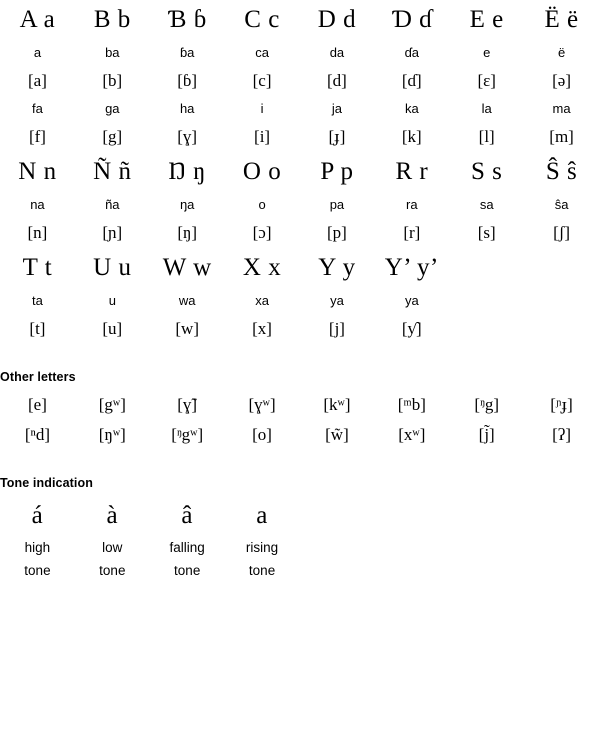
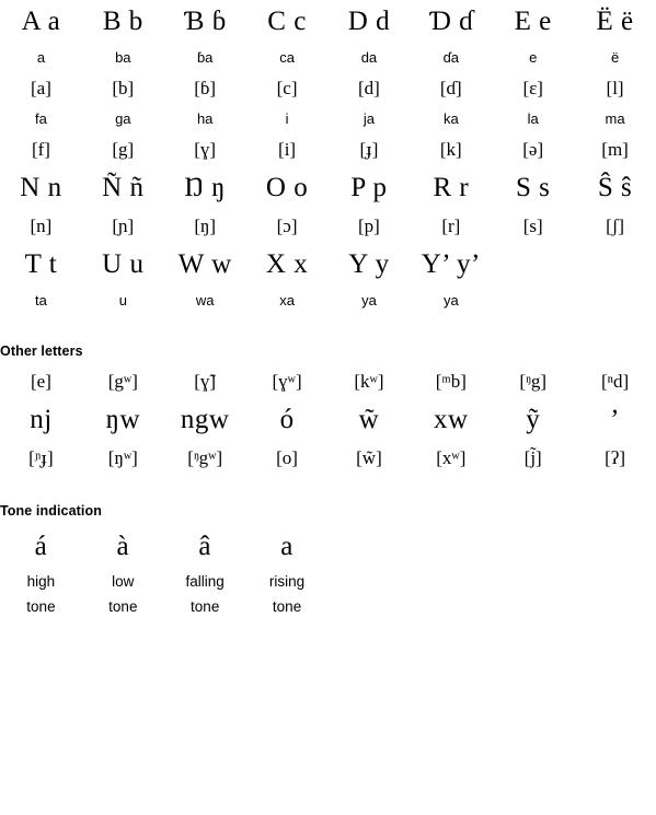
  A a	B b	Ɓ ɓ	C c	D d	Ɗ ɗ	E e	Ë ë
  a	ba	ɓa	ca	da	ɗa	e	ë
- [a]	[b]	[ɓ]	[c]	[d]	[ɗ]	[ɛ]	[ə]
+ [a]	[b]	[ɓ]	[c]	[d]	[ɗ]	[ɛ]	[l]
  fa	ga	ha	i	ja	ka	la	ma
- [f]	[g]	[ɣ]	[i]	[ɟ]	[k]	[l]	[m]
+ [f]	[g]	[ɣ]	[i]	[ɟ]	[k]	[ə]	[m]
  N n	Ñ ñ	Ŋ ŋ	O o	P p	R r	S s	Ŝ ŝ
- na	ña	ŋa	o	pa	ra	sa	ŝa
  [n]	[ɲ]	[ŋ]	[ɔ]	[p]	[r]	[s]	[ʃ]
  T t	U u	W w	X x	Y y	Y’ y’
  ta	u	wa	xa	ya	ya
- [t]	[u]	[w]	[x]	[j]	[ƴ]
  Other letters
- [e]	[gʷ]	[ɣ̃]	[ɣʷ]	[kʷ]	[ᵐb]	[ᵑg]	[ᶮɟ]
+ [e]	[gʷ]	[ɣ̃]	[ɣʷ]	[kʷ]	[ᵐb]	[ᵑg]	[ⁿd]
+ nj	ŋw	ngw	ó	w̃	xw	ỹ	’
- [ⁿd]	[ŋʷ]	[ᵑgʷ]	[o]	[w̃]	[xʷ]	[j̃]	[ʔ]
+ [ᶮɟ]	[ŋʷ]	[ᵑgʷ]	[o]	[w̃]	[xʷ]	[j̃]	[ʔ]
  Tone indication
  á	à	â	a
  high	low	falling	rising
  tone	tone	tone	tone
